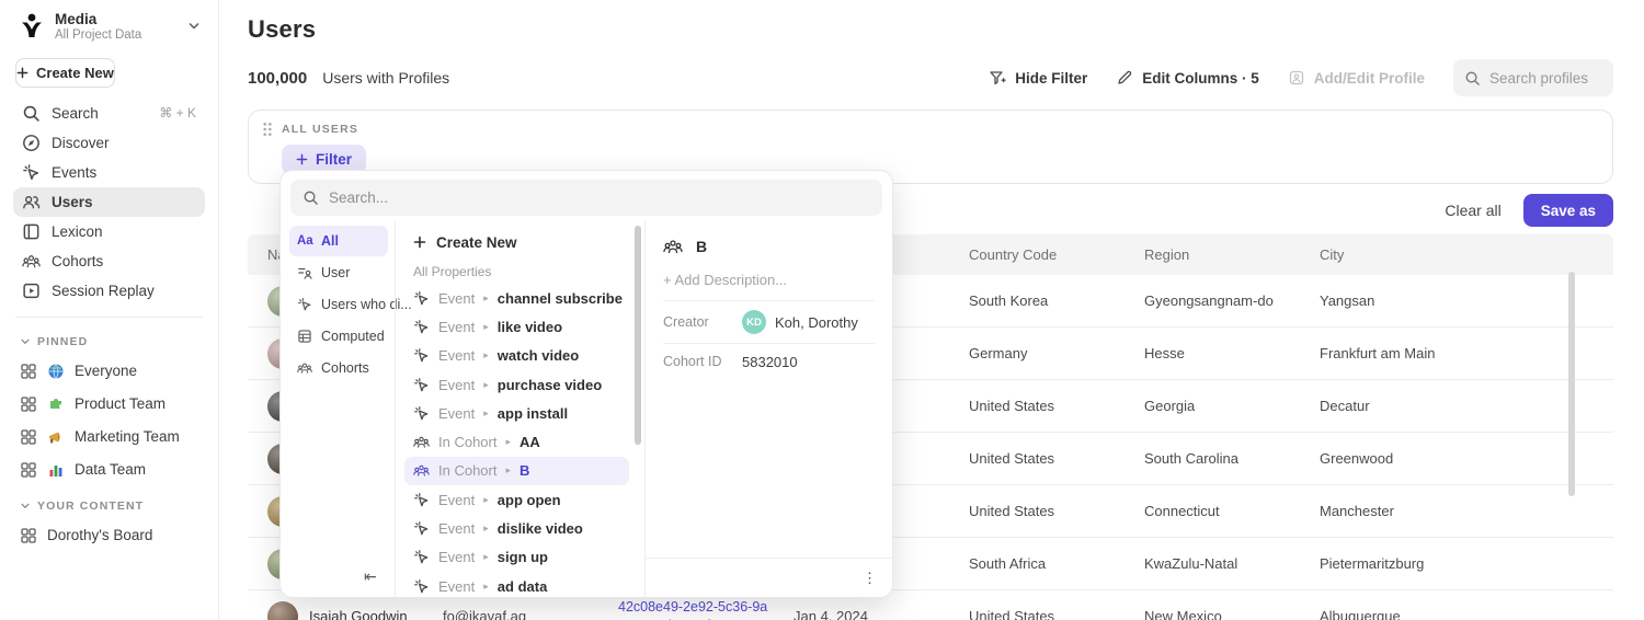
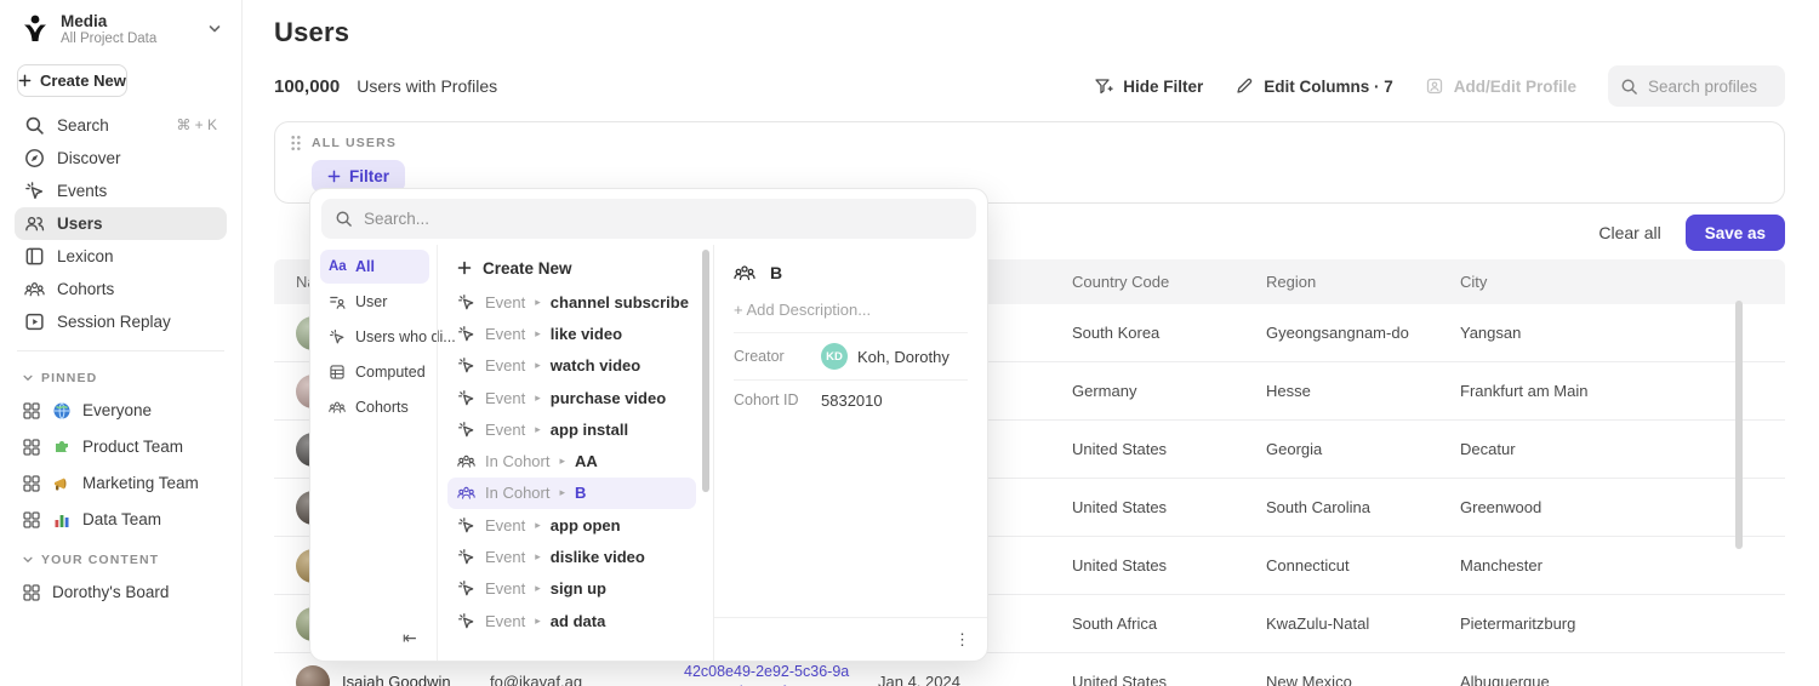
  Media
  All Project Data
  Create New
  Search
  ⌘ + K
  Discover
  Events
  Users
  Lexicon
  Cohorts
  Session Replay
  PINNED
  Everyone
  Product Team
  Marketing Team
  Data Team
  YOUR CONTENT
  Dorothy's Board
  Users
  100,000
  Users with Profiles
  Hide Filter
- Edit Columns · 5
+ Edit Columns · 7
  Add/Edit Profile
  Search profiles
  ALL USERS
  Filter
  Clear all
  Save as
  Country Code
  Region
  City
  South Korea
  Gyeongsangnam-do
  Yangsan
  Germany
  Hesse
  Frankfurt am Main
  United States
  Georgia
  Decatur
  United States
  South Carolina
  Greenwood
  United States
  Connecticut
  Manchester
  South Africa
  KwaZulu-Natal
  Pietermaritzburg
  Isaiah Goodwin
  fo@ikavaf.ag
  Jan 4, 2024
  United States
  New Mexico
  Albuquerque
  Search...
  Aa
  All
  User
  Users who di...
  Computed
  Cohorts
  ⇤
  Create New
- All Properties
  Event
  ▸
  channel subscribe
  Event
  ▸
  like video
  Event
  ▸
  watch video
  Event
  ▸
  purchase video
  Event
  ▸
  app install
  In Cohort
  ▸
  AA
  In Cohort
  ▸
  B
  Event
  ▸
  app open
  Event
  ▸
  dislike video
  Event
  ▸
  sign up
  Event
  ▸
  ad data
  B
  + Add Description...
  Creator
  KD
  Koh, Dorothy
  Cohort ID
  5832010
  ⋮
